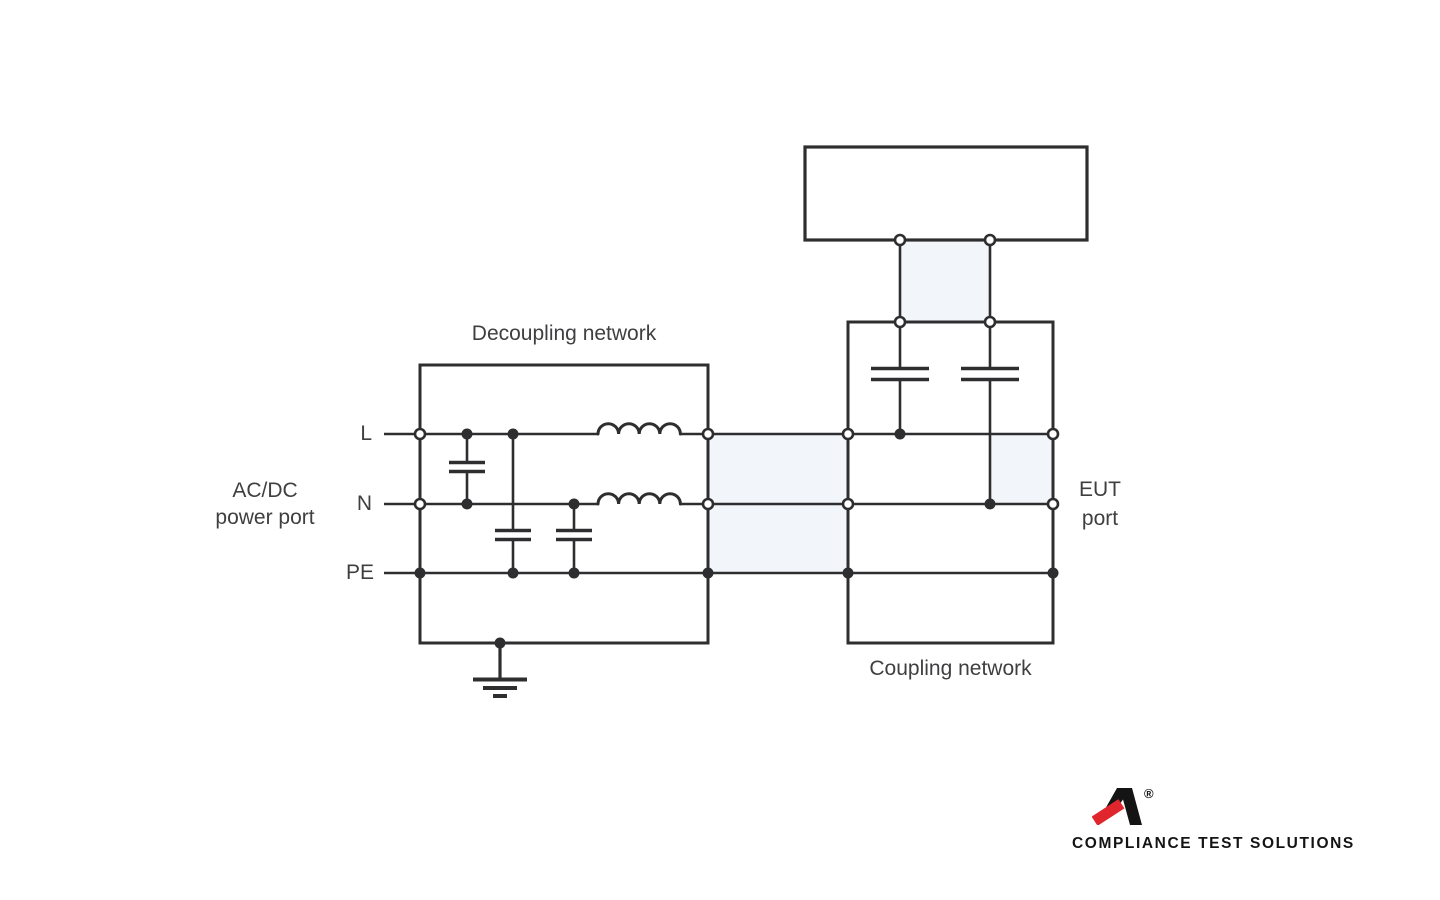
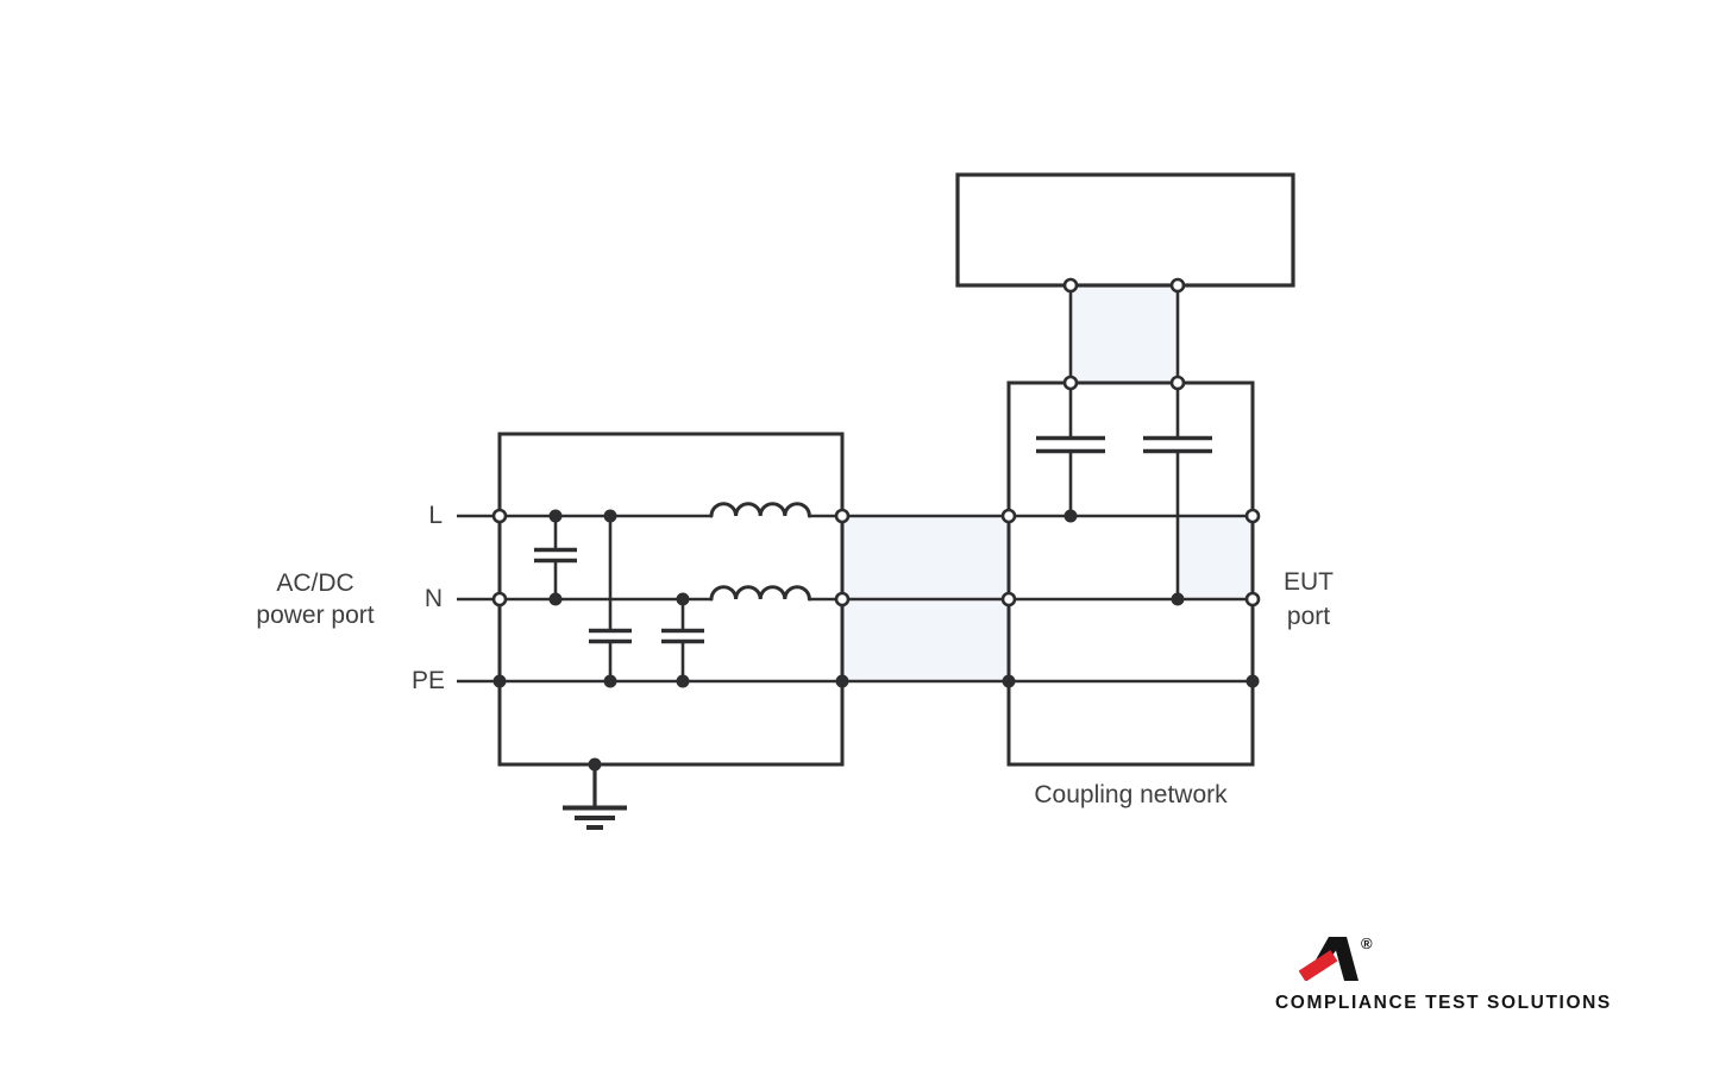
- Decoupling network
  Coupling network
  AC/DC
  power port
  L
  N
  PE
  EUT
  port
  ®
  COMPLIANCE TEST SOLUTIONS
